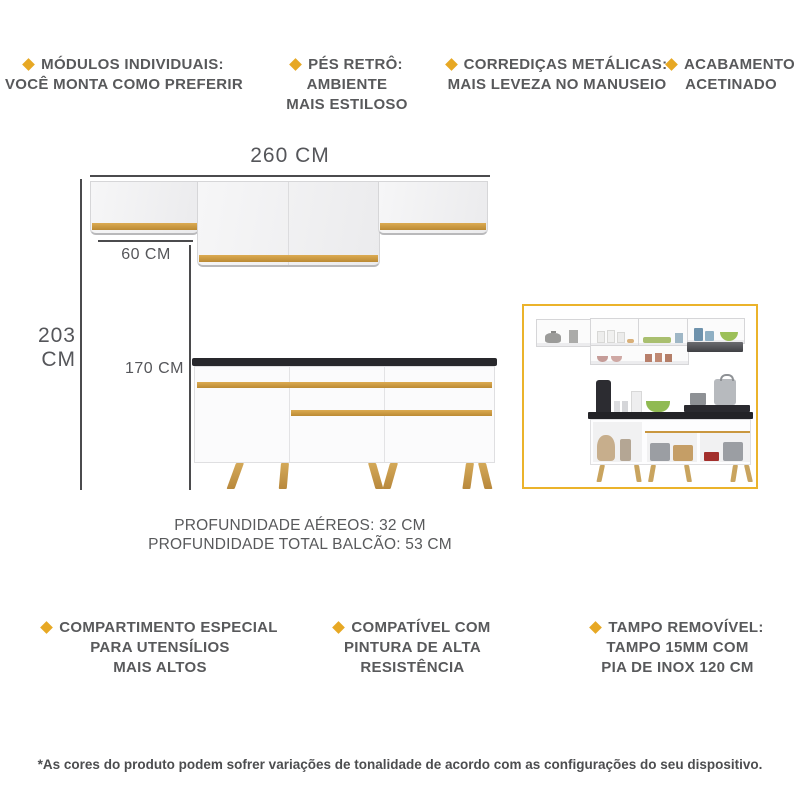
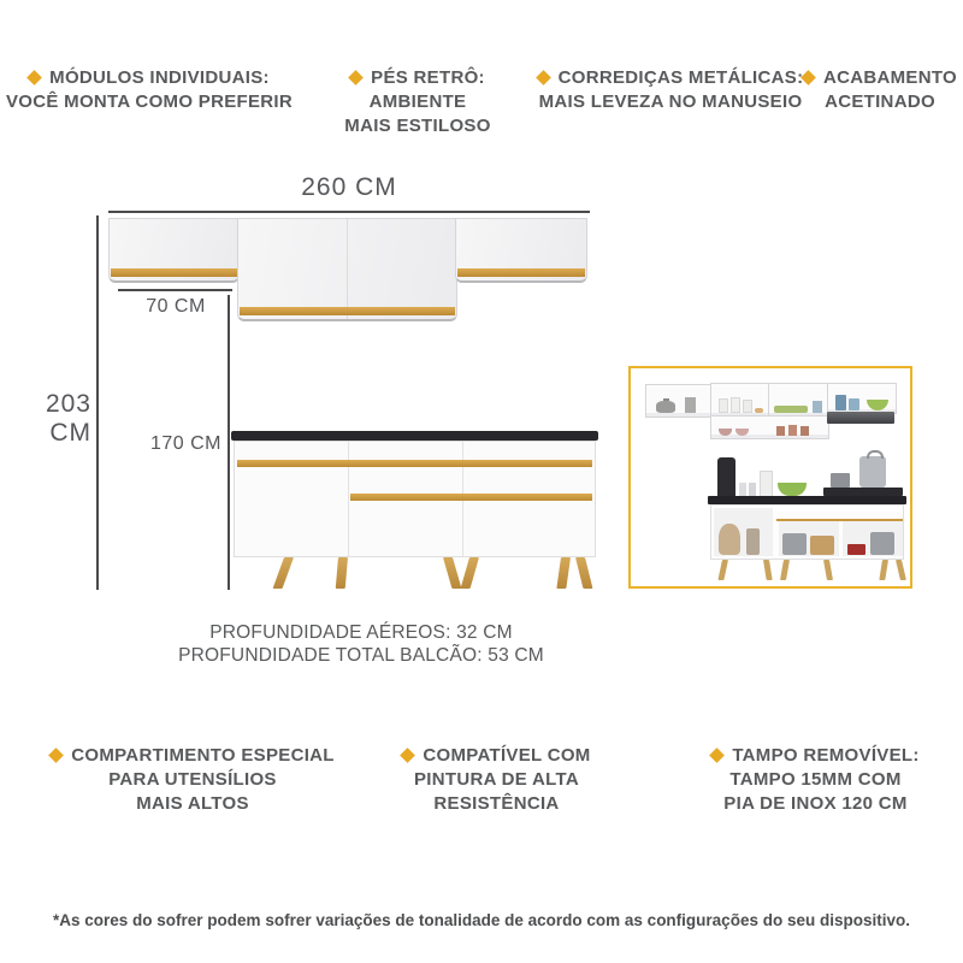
  MÓDULOS INDIVIDUAIS:
  VOCÊ MONTA COMO PREFERIR
  PÉS RETRÔ: AMBIENTE
  MAIS ESTILOSO
  CORREDIÇAS METÁLICAS
  MAIS LEVEZA NO MANUSEIO
  ACABAMENTO
  ACETINADO
  260 CM
  203 CM
- 60 CM
+ 70 CM
  170 CM
  PROFUNDIDADE AÉREOS: 32 CM
  PROFUNDIDADE TOTAL BALCÃO: 53 CM
  COMPARTIMENTO ESPECIAL
  PARA UTENSÍLIOS
  MAIS ALTOS
  COMPATÍVEL COM
  PINTURA DE ALTA
  RESISTÊNCIA
  TAMPO REMOVÍVEL:
  TAMPO 15MM COM
  PIA DE INOX 120 CM
- *As cores do produto podem sofrer variações de tonalidade de acordo com as configurações do seu dispositivo.
+ *As cores do sofrer podem sofrer variações de tonalidade de acordo com as configurações do seu dispositivo.
